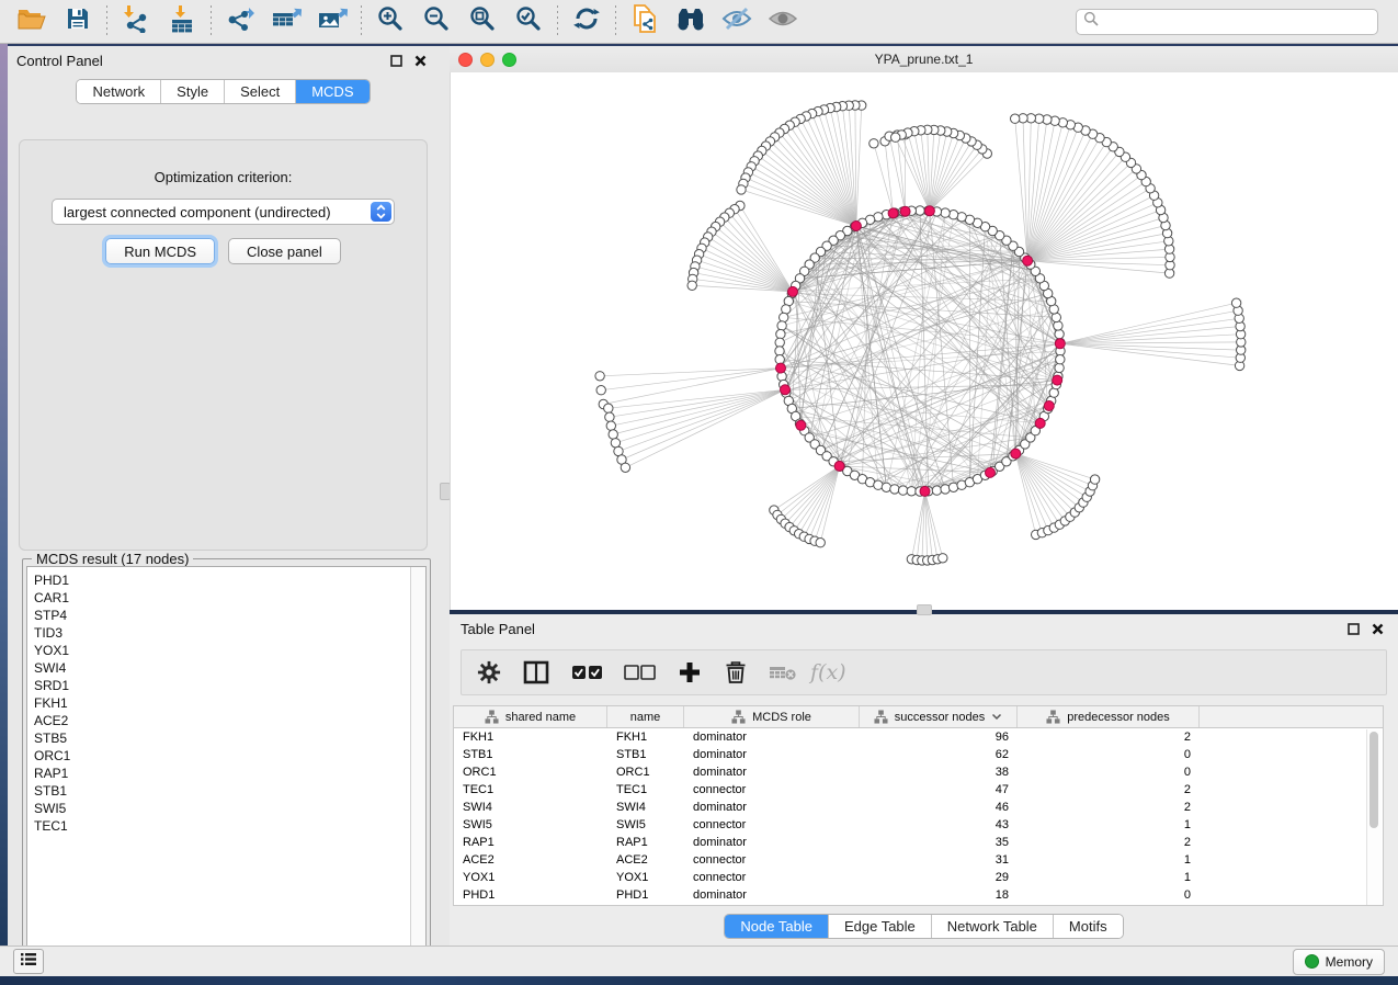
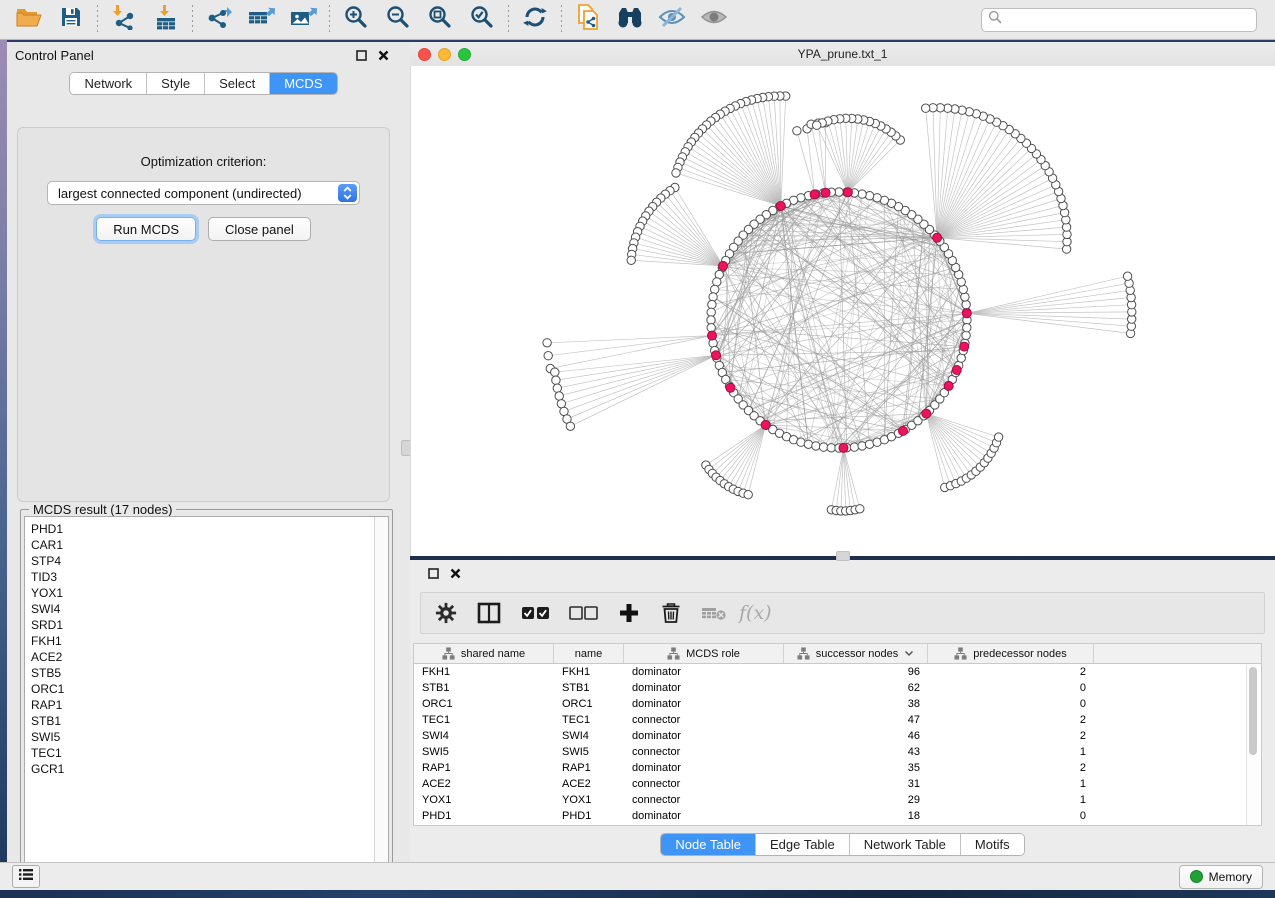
  Control Panel
  Network
  Style
  Select
  MCDS
  Optimization criterion:
  largest connected component (undirected)
  Run MCDS
  Close panel
  MCDS result (17 nodes)
  PHD1
  CAR1
  STP4
  TID3
  YOX1
  SWI4
  SRD1
  FKH1
  ACE2
  STB5
  ORC1
  RAP1
  STB1
  SWI5
  TEC1
+ GCR1
  YPA_prune.txt_1
- Table Panel
  f(x)
  shared name
  name
  MCDS role
  successor nodes
  predecessor nodes
  FKH1
  FKH1
  dominator
  96
  2
  STB1
  STB1
  dominator
  62
  0
  ORC1
  ORC1
  dominator
  38
  0
  TEC1
  TEC1
  connector
  47
  2
  SWI4
  SWI4
  dominator
  46
  2
  SWI5
  SWI5
  connector
  43
  1
  RAP1
  RAP1
  dominator
  35
  2
  ACE2
  ACE2
  connector
  31
  1
  YOX1
  YOX1
  connector
  29
  1
  PHD1
  PHD1
  dominator
  18
  0
  Node Table
  Edge Table
  Network Table
  Motifs
  Memory
